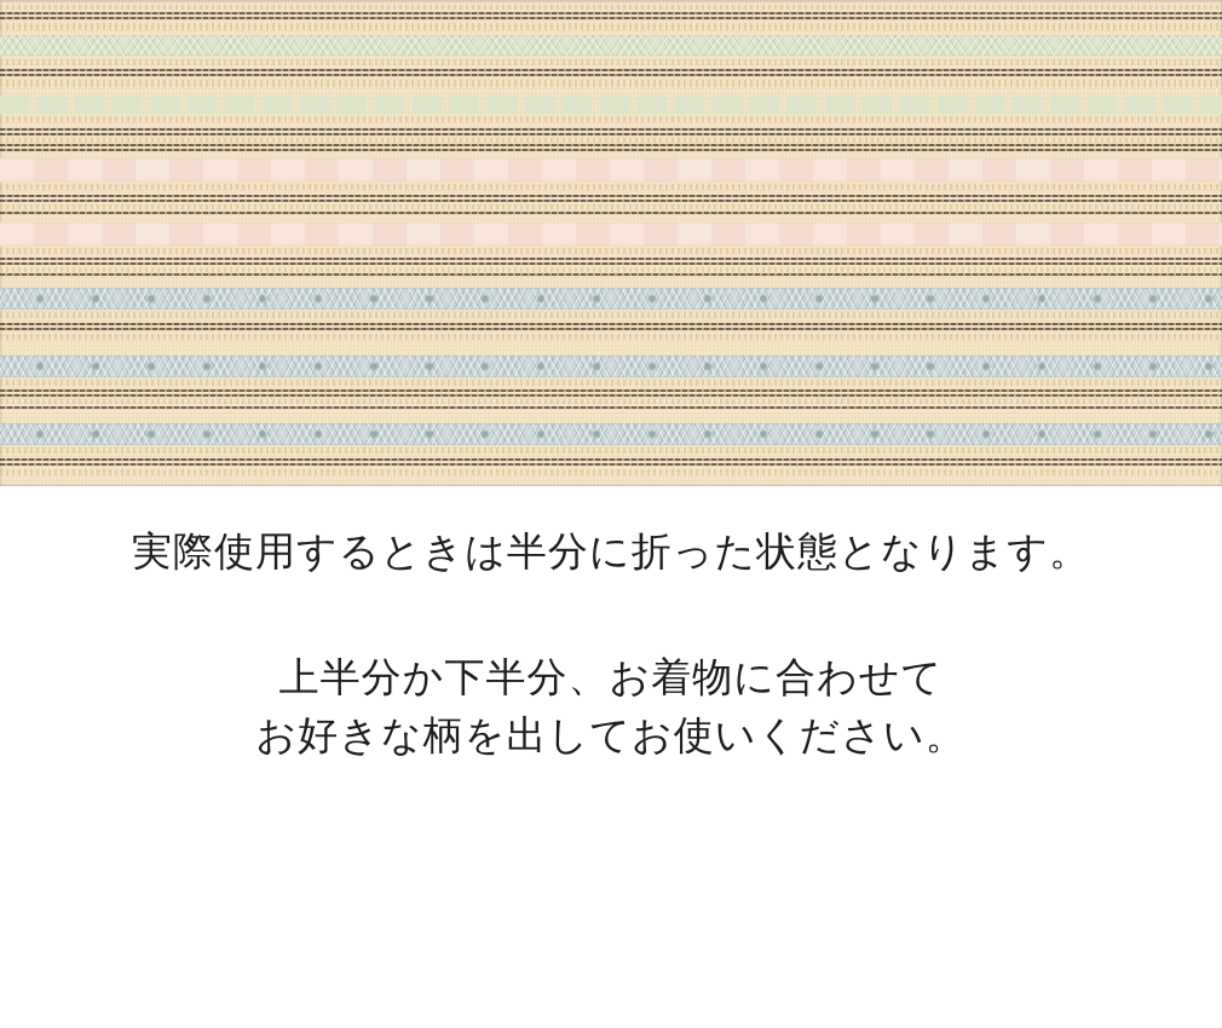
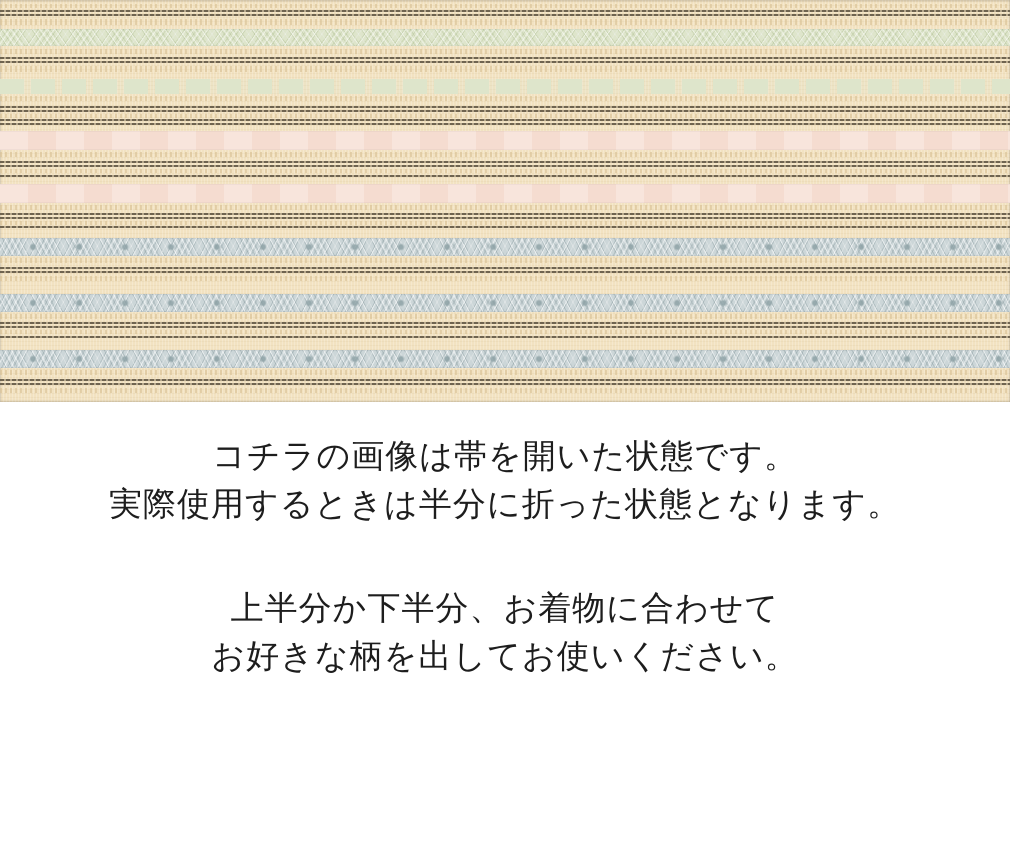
+ コチラの画像は帯を開いた状態です。
  実際使用するときは半分に折った状態となります。
  上半分か下半分、お着物に合わせて
  お好きな柄を出してお使いください。
